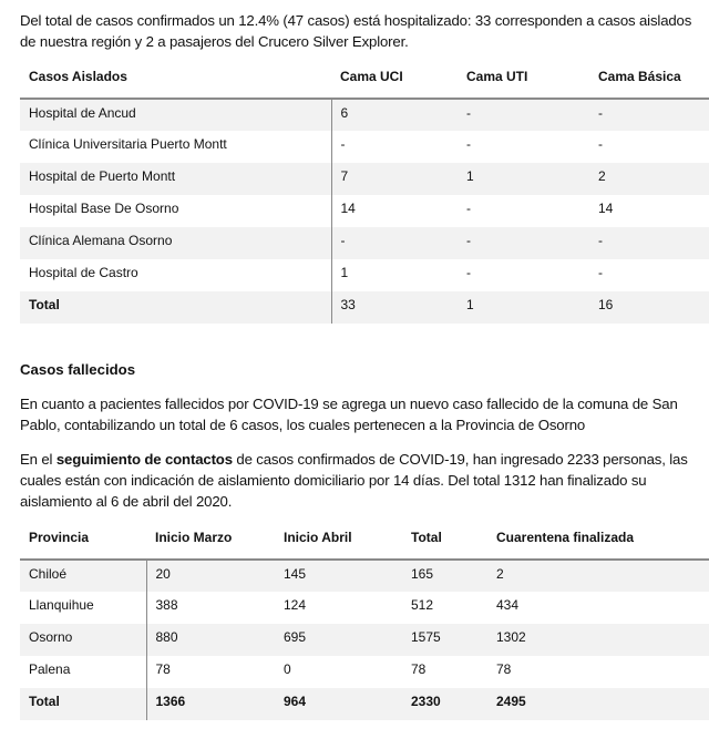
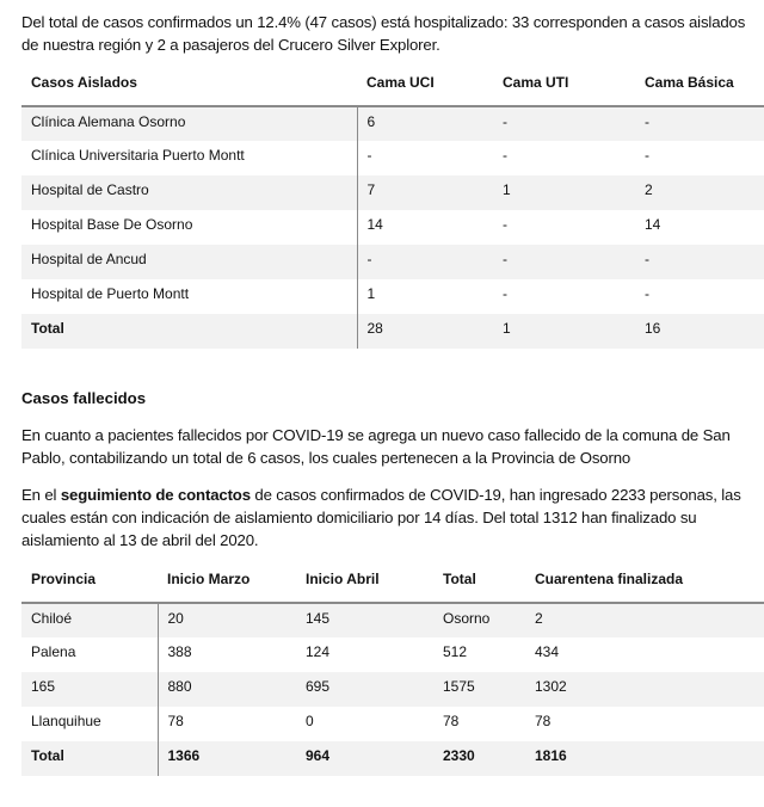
  Del total de casos confirmados un 12.4% (47 casos) está hospitalizado: 33 corresponden a casos aislados de nuestra región y 2 a pasajeros del Crucero Silver Explorer.
  Casos Aislados	Cama UCI	Cama UTI	Cama Básica
- Hospital de Ancud	6	-	-
+ Clínica Alemana Osorno	6	-	-
  Clínica Universitaria Puerto Montt	-	-	-
- Hospital de Puerto Montt	7	1	2
+ Hospital de Castro	7	1	2
  Hospital Base De Osorno	14	-	14
- Clínica Alemana Osorno	-	-	-
+ Hospital de Ancud	-	-	-
- Hospital de Castro	1	-	-
+ Hospital de Puerto Montt	1	-	-
- Total	33	1	16
+ Total	28	1	16
  Casos fallecidos
  En cuanto a pacientes fallecidos por COVID-19 se agrega un nuevo caso fallecido de la comuna de San Pablo, contabilizando un total de 6 casos, los cuales pertenecen a la Provincia de Osorno
- En el seguimiento de contactos de casos confirmados de COVID-19, han ingresado 2233 personas, las cuales están con indicación de aislamiento domiciliario por 14 días. Del total 1312 han finalizado su aislamiento al 6 de abril del 2020.
+ En el seguimiento de contactos de casos confirmados de COVID-19, han ingresado 2233 personas, las cuales están con indicación de aislamiento domiciliario por 14 días. Del total 1312 han finalizado su aislamiento al 13 de abril del 2020.
  Provincia	Inicio Marzo	Inicio Abril	Total	Cuarentena finalizada
- Chiloé	20	145	165	2
+ Chiloé	20	145	Osorno	2
- Llanquihue	388	124	512	434
+ Palena	388	124	512	434
- Osorno	880	695	1575	1302
+ 165	880	695	1575	1302
- Palena	78	0	78	78
+ Llanquihue	78	0	78	78
- Total	1366	964	2330	2495
+ Total	1366	964	2330	1816
